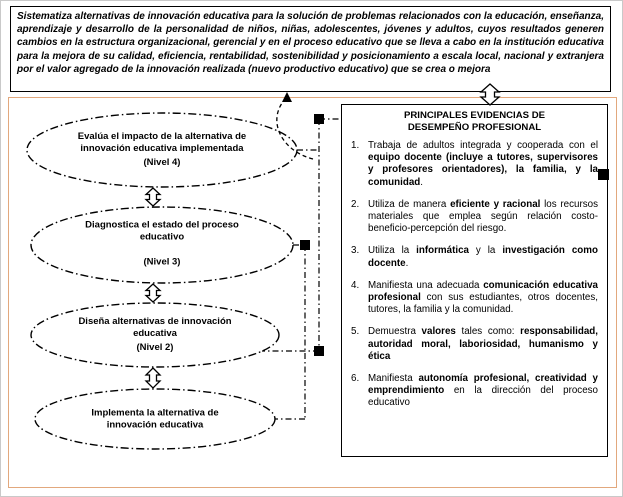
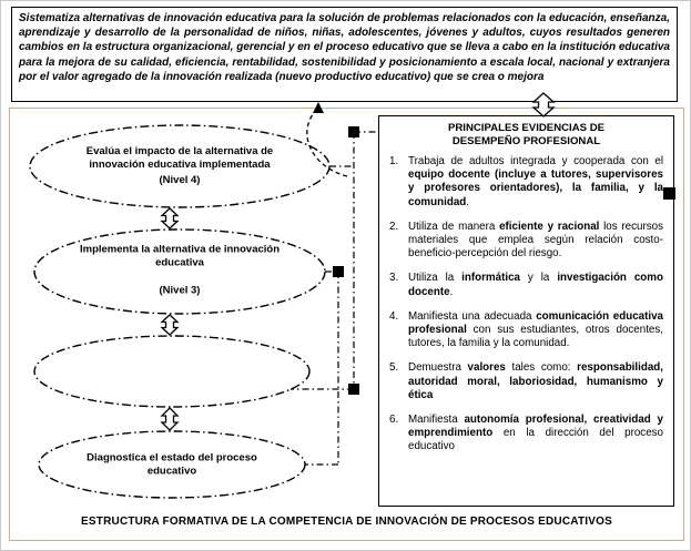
  Sistematiza alternativas de innovación educativa para la solución de problemas relacionados con la educación, enseñanza, aprendizaje y desarrollo de la personalidad de niños, niñas, adolescentes, jóvenes y adultos, cuyos resultados generen cambios en la estructura organizacional, gerencial y en el proceso educativo que se lleva a cabo en la institución educativa para la mejora de su calidad, eficiencia, rentabilidad, sostenibilidad y posicionamiento a escala local, nacional y extranjera por el valor agregado de la innovación realizada (nuevo productivo educativo) que se crea o mejora
  PRINCIPALES EVIDENCIAS DE DESEMPEÑO PROFESIONAL
  1.
  Trabaja de adultos integrada y cooperada con el equipo docente (incluye a tutores, supervisores y profesores orientadores), la familia, y la comunidad.
  2.
  Utiliza de manera eficiente y racional los recursos materiales que emplea según relación costo-beneficio-percepción del riesgo.
  3.
  Utiliza la informática y la investigación como docente.
  4.
  Manifiesta una adecuada comunicación educativa profesional con sus estudiantes, otros docentes, tutores, la familia y la comunidad.
  5.
  Demuestra valores tales como: responsabilidad, autoridad moral, laboriosidad, humanismo y ética
  6.
  Manifiesta autonomía profesional, creatividad y emprendimiento en la dirección del proceso educativo
  Evalúa el impacto de la alternativa de innovación educativa implementada
  (Nivel 4)
- Diagnostica el estado del proceso educativo
+ Implementa la alternativa de innovación educativa
  (Nivel 3)
- Diseña alternativas de innovación educativa
- (Nivel 2)
- Implementa la alternativa de innovación educativa
+ Diagnostica el estado del proceso educativo
+ ESTRUCTURA FORMATIVA DE LA COMPETENCIA DE INNOVACIÓN DE PROCESOS EDUCATIVOS
